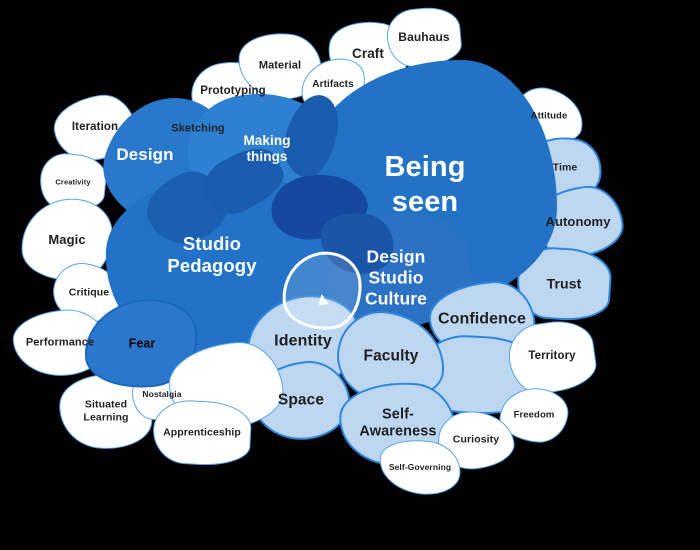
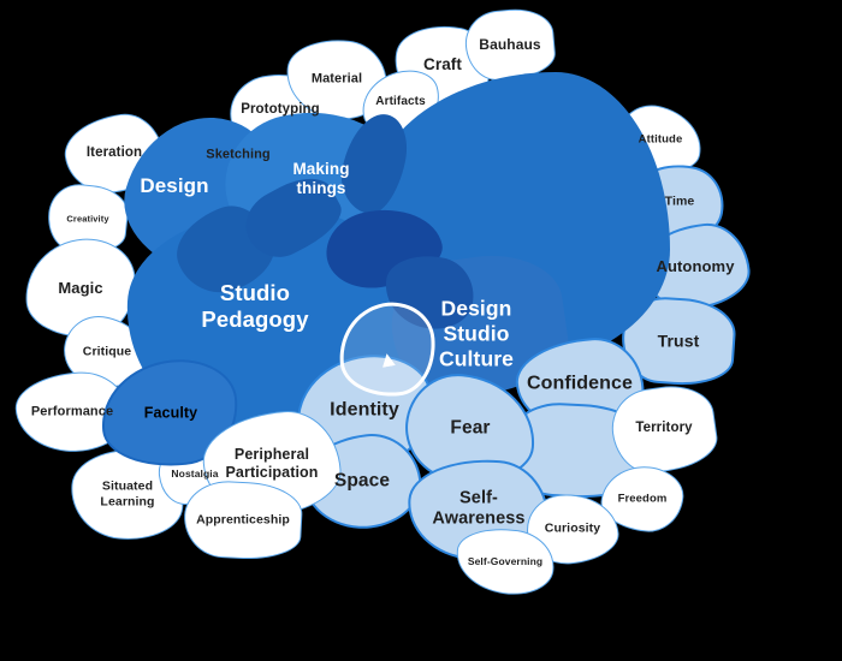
  Iteration
  Creativity
  Magic
  Critique
  Performance
  Situated
  Learning
  Nostalgia
  Sketching
  Prototyping
  Material
  Craft
  Bauhaus
  Artifacts
  Attitude
  Time
  Autonomy
  Trust
  Design
  Making
  things
  Studio
  Pedagogy
- Being
- seen
  Design
  Studio
  Culture
- Fear
+ Faculty
  Confidence
  Identity
- Faculty
+ Fear
  Space
  Self-
  Awareness
  Territory
  Freedom
  Curiosity
  Self-Governing
+ Peripheral
+ Participation
  Apprenticeship
